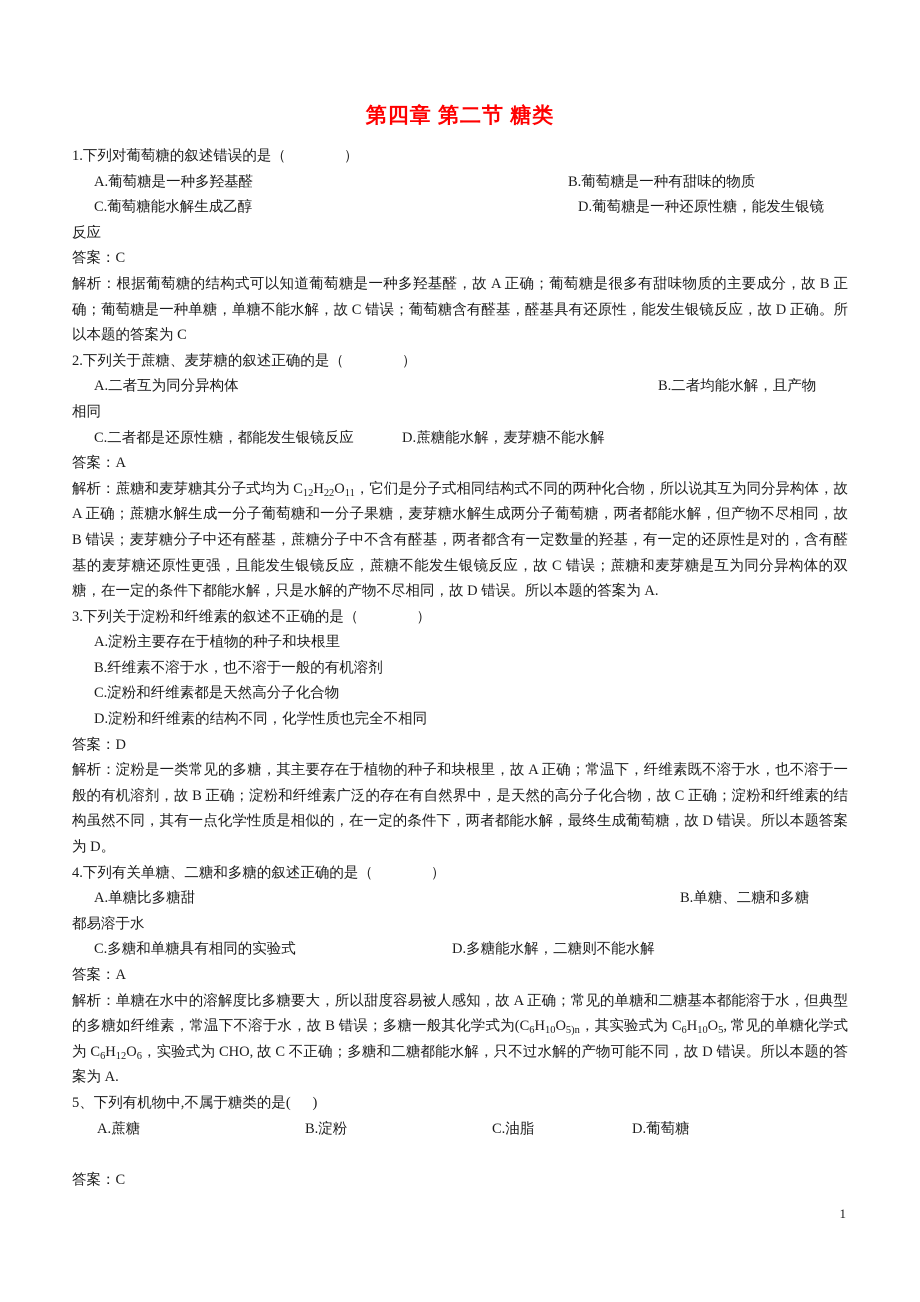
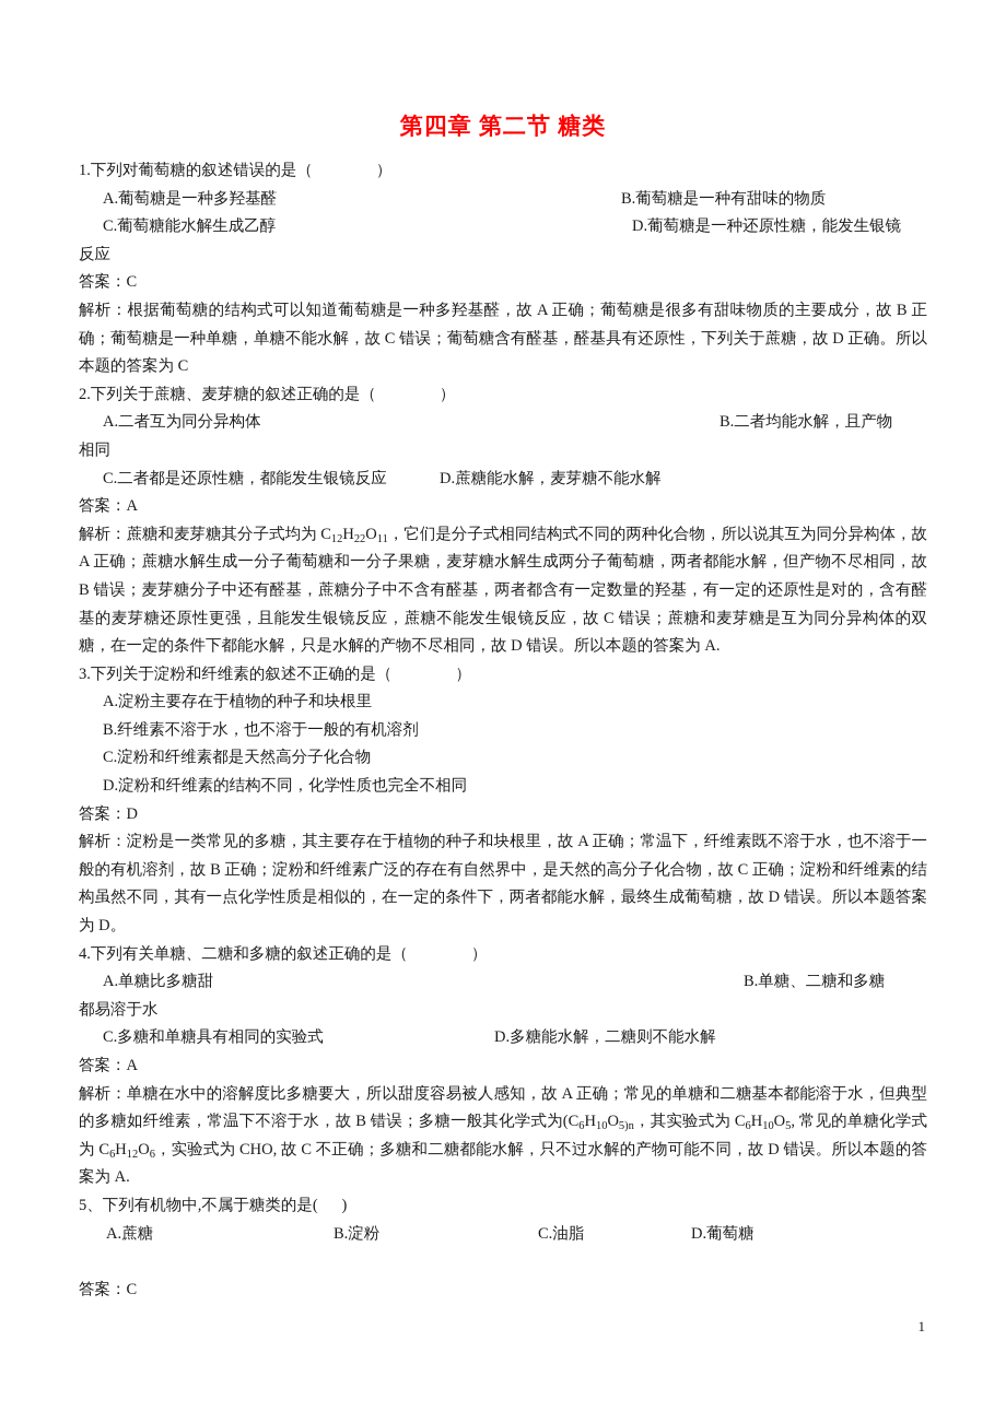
  第四章 第二节 糖类
  1.下列对葡萄糖的叙述错误的是（ ）
  A.葡萄糖是一种多羟基醛
  B.葡萄糖是一种有甜味的物质
  C.葡萄糖能水解生成乙醇
  D.葡萄糖是一种还原性糖，能发生银镜
  反应
  答案：C
- 解析：根据葡萄糖的结构式可以知道葡萄糖是一种多羟基醛，故 A 正确；葡萄糖是很多有甜味物质的主要成分，故 B 正确；葡萄糖是一种单糖，单糖不能水解，故 C 错误；葡萄糖含有醛基，醛基具有还原性，能发生银镜反应，故 D 正确。所以本题的答案为 C
+ 解析：根据葡萄糖的结构式可以知道葡萄糖是一种多羟基醛，故 A 正确；葡萄糖是很多有甜味物质的主要成分，故 B 正确；葡萄糖是一种单糖，单糖不能水解，故 C 错误；葡萄糖含有醛基，醛基具有还原性，下列关于蔗糖，故 D 正确。所以本题的答案为 C
  2.下列关于蔗糖、麦芽糖的叙述正确的是（ ）
  A.二者互为同分异构体
  B.二者均能水解，且产物
  相同
  C.二者都是还原性糖，都能发生银镜反应
  D.蔗糖能水解，麦芽糖不能水解
  答案：A
  解析：蔗糖和麦芽糖其分子式均为 C12H22O11，它们是分子式相同结构式不同的两种化合物，所以说其互为同分异构体，故 A 正确；蔗糖水解生成一分子葡萄糖和一分子果糖，麦芽糖水解生成两分子葡萄糖，两者都能水解，但产物不尽相同，故 B 错误；麦芽糖分子中还有醛基，蔗糖分子中不含有醛基，两者都含有一定数量的羟基，有一定的还原性是对的，含有醛基的麦芽糖还原性更强，且能发生银镜反应，蔗糖不能发生银镜反应，故 C 错误；蔗糖和麦芽糖是互为同分异构体的双糖，在一定的条件下都能水解，只是水解的产物不尽相同，故 D 错误。所以本题的答案为 A.
  3.下列关于淀粉和纤维素的叙述不正确的是（ ）
  A.淀粉主要存在于植物的种子和块根里
  B.纤维素不溶于水，也不溶于一般的有机溶剂
  C.淀粉和纤维素都是天然高分子化合物
  D.淀粉和纤维素的结构不同，化学性质也完全不相同
  答案：D
  解析：淀粉是一类常见的多糖，其主要存在于植物的种子和块根里，故 A 正确；常温下，纤维素既不溶于水，也不溶于一般的有机溶剂，故 B 正确；淀粉和纤维素广泛的存在有自然界中，是天然的高分子化合物，故 C 正确；淀粉和纤维素的结构虽然不同，其有一点化学性质是相似的，在一定的条件下，两者都能水解，最终生成葡萄糖，故 D 错误。所以本题答案为 D。
  4.下列有关单糖、二糖和多糖的叙述正确的是（ ）
  A.单糖比多糖甜
  B.单糖、二糖和多糖
  都易溶于水
  C.多糖和单糖具有相同的实验式
  D.多糖能水解，二糖则不能水解
  答案：A
  解析：单糖在水中的溶解度比多糖要大，所以甜度容易被人感知，故 A 正确；常见的单糖和二糖基本都能溶于水，但典型的多糖如纤维素，常温下不溶于水，故 B 错误；多糖一般其化学式为(C6H10O5)n，其实验式为 C6H10O5, 常见的单糖化学式为 C6H12O6，实验式为 CHO, 故 C 不正确；多糖和二糖都能水解，只不过水解的产物可能不同，故 D 错误。所以本题的答案为 A.
  5、下列有机物中,不属于糖类的是( )
  A.蔗糖
  B.淀粉
  C.油脂
  D.葡萄糖
  答案：C
  1
